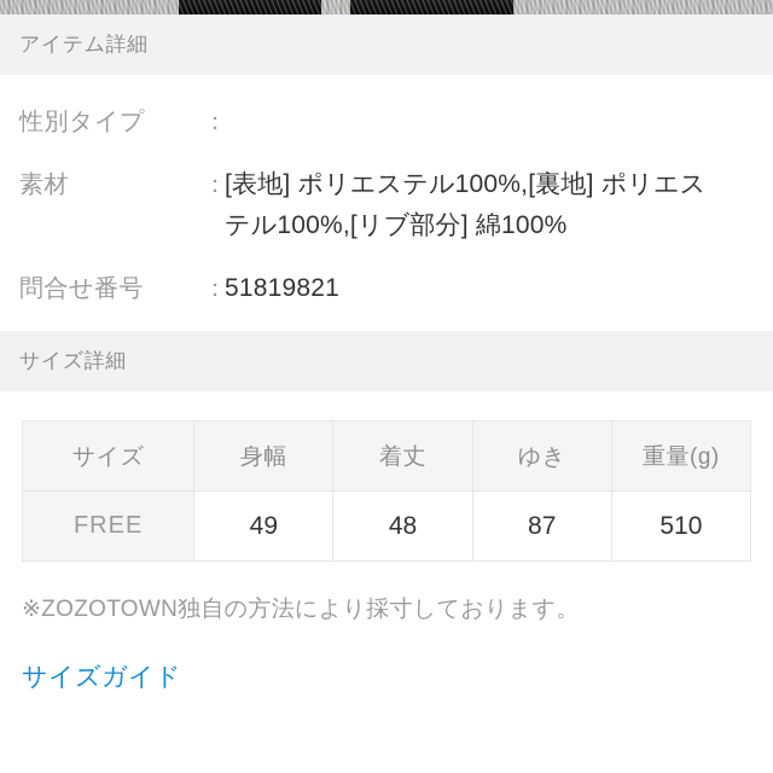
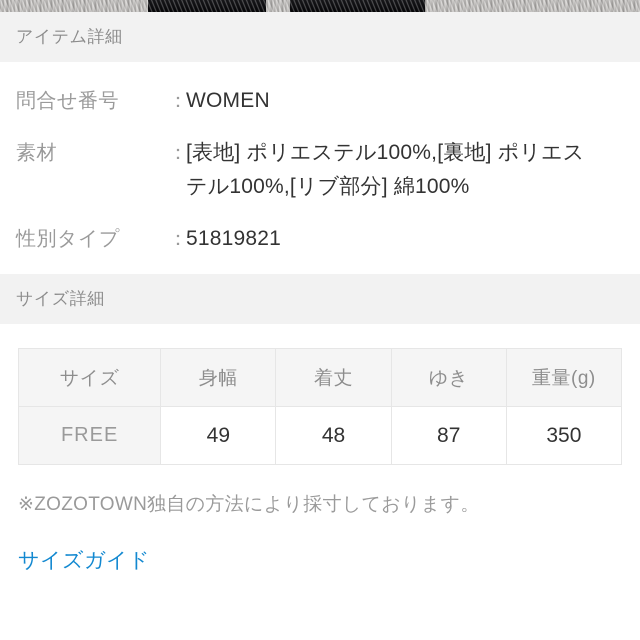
  アイテム詳細
- 性別タイプ
+ 問合せ番号
  ：
+ WOMEN
  素材
  ：
  [表地] ポリエステル100%,[裏地] ポリエステル100%,[リブ部分] 綿100%
- 問合せ番号
+ 性別タイプ
  ：
  51819821
  サイズ詳細
  サイズ	身幅	着丈	ゆき	重量(g)
- FREE	49	48	87	510
+ FREE	49	48	87	350
  ※ZOZOTOWN独自の方法により採寸しております。
  サイズガイド
